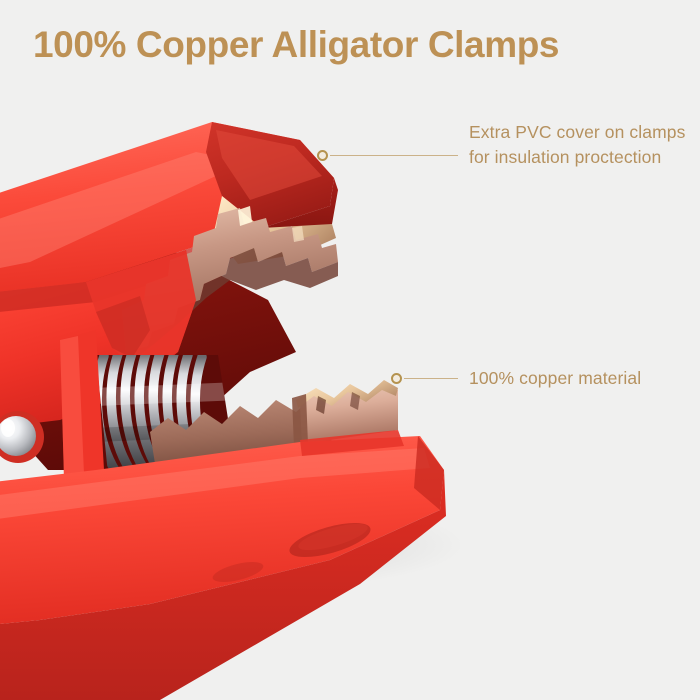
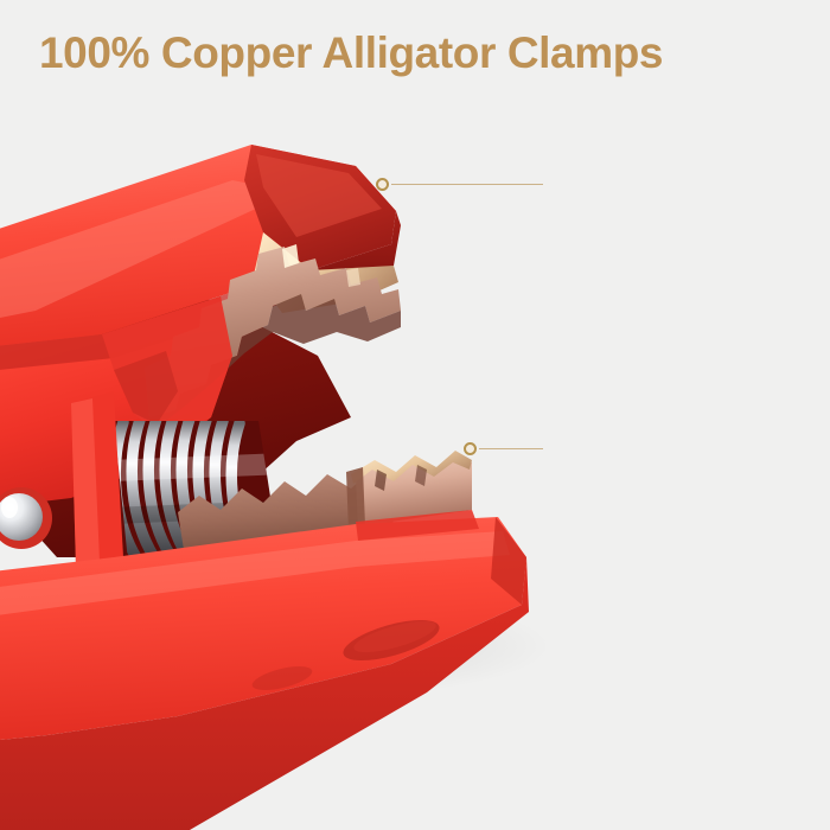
  100% Copper Alligator Clamps
- Extra PVC cover on clamps for insulation proctection
- 100% copper material
